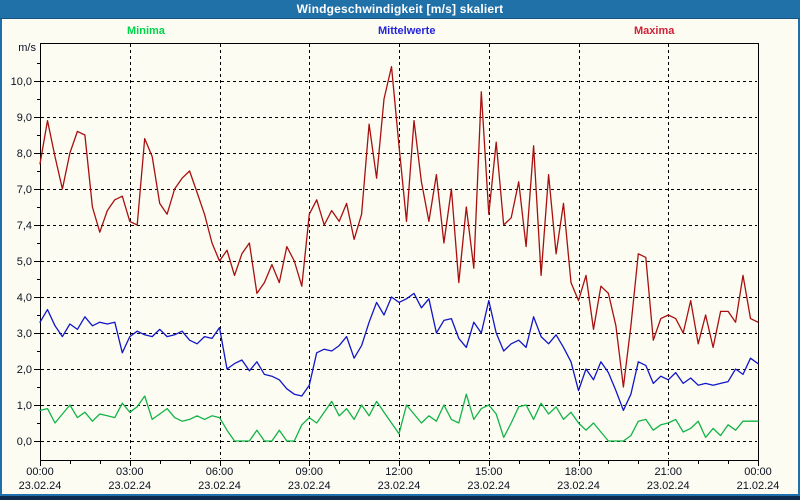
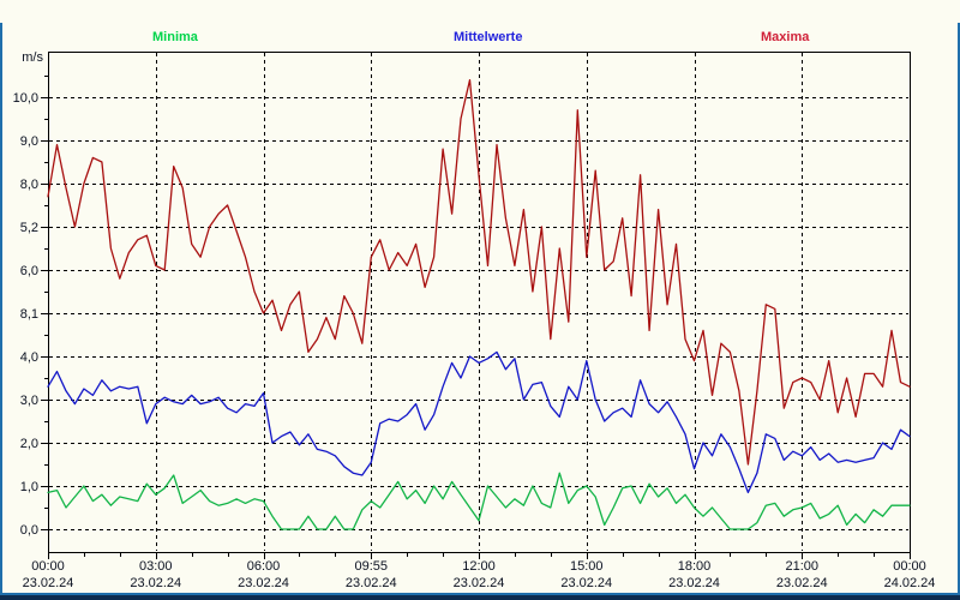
- Windgeschwindigkeit [m/s] skaliert
  Minima
  Mittelwerte
  Maxima
  0,0
  1,0
  2,0
  3,0
  4,0
- 5,0
+ 8,1
- 7,4
+ 6,0
- 7,0
+ 5,2
  8,0
  9,0
  10,0
  m/s
  00:00
  23.02.24
  03:00
  23.02.24
  06:00
  23.02.24
- 09:00
+ 09:55
  23.02.24
  12:00
  23.02.24
  15:00
  23.02.24
  18:00
  23.02.24
  21:00
  23.02.24
  00:00
- 21.02.24
+ 24.02.24
